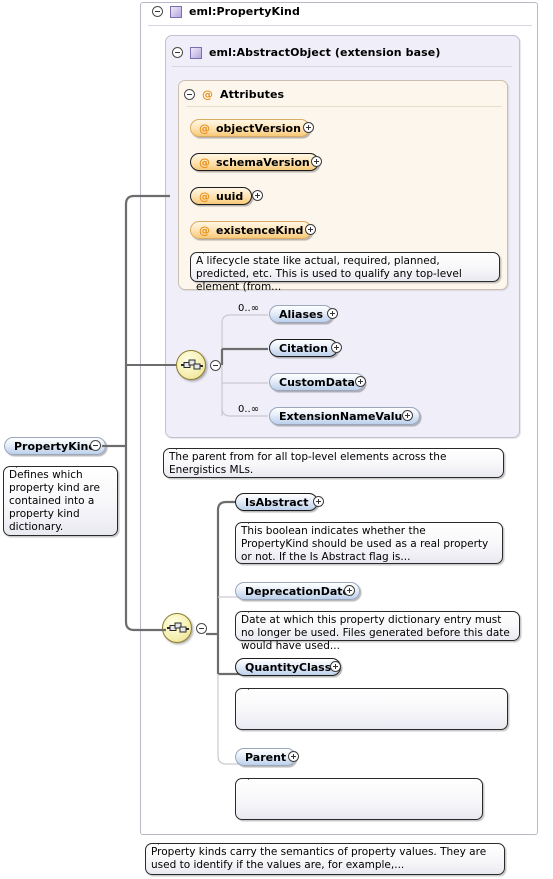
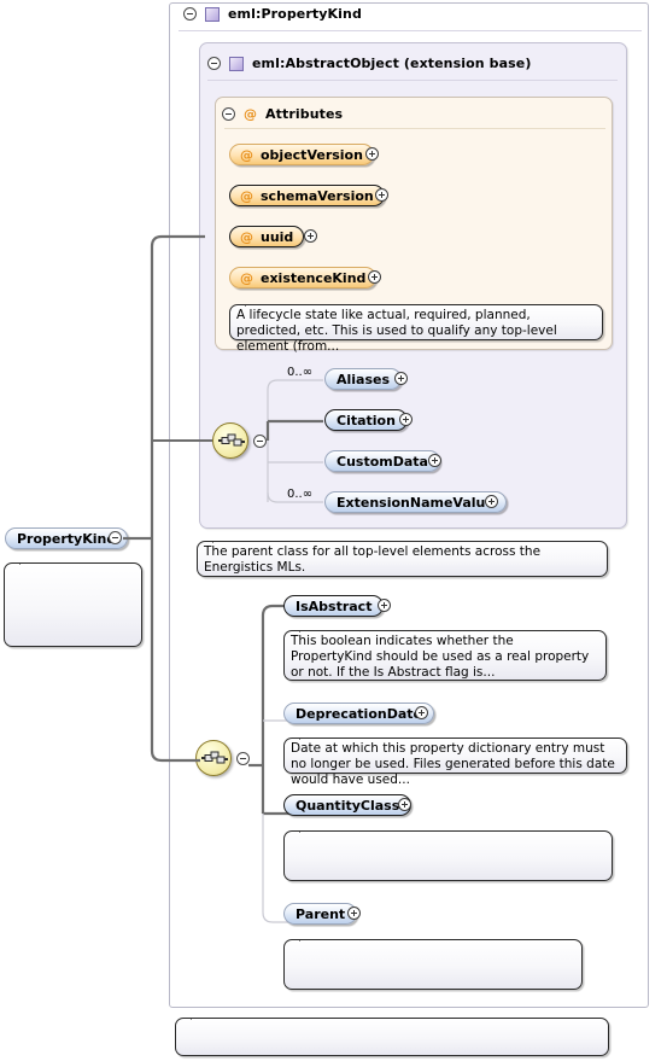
  eml:PropertyKind
  eml:AbstractObject (extension base)
  @
  Attributes
  @
  objectVersion
  @
  schemaVersion
  @
  uuid
  @
  existenceKind
  A lifecycle state like actual, required, planned, predicted, etc. This is used to qualify any top-level element (from...
  0..∞
  Aliases
  Citation
  CustomData
  0..∞
  ExtensionNameValu
- The parent from for all top-level elements across the Energistics MLs.
+ The parent class for all top-level elements across the Energistics MLs.
  IsAbstract
  This boolean indicates whether the PropertyKind should be used as a real property or not. If the Is Abstract flag is...
  DeprecationDat
  Date at which this property dictionary entry must no longer be used. Files generated before this date would have used...
  QuantityClass
  Parent
  PropertyKin
- Defines which property kind are contained into a property kind dictionary.
- Property kinds carry the semantics of property values. They are used to identify if the values are, for example,...
